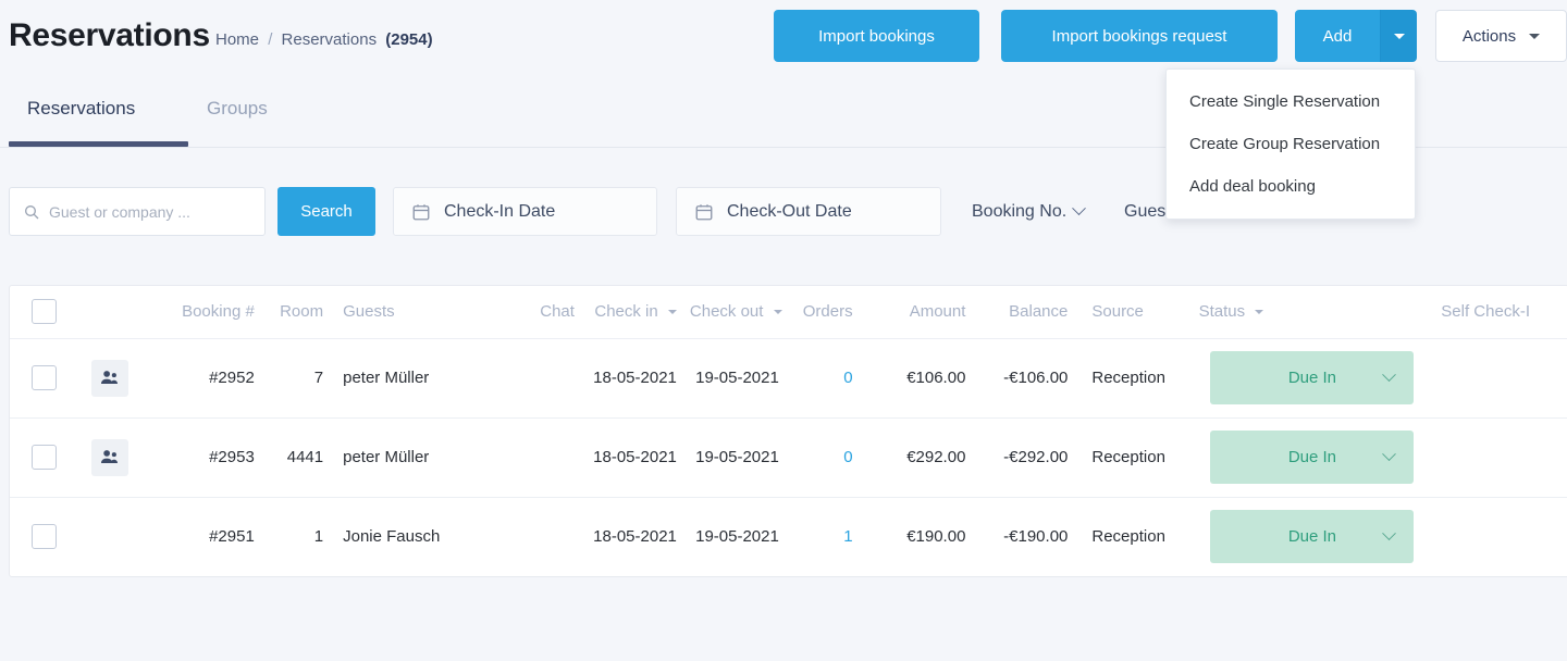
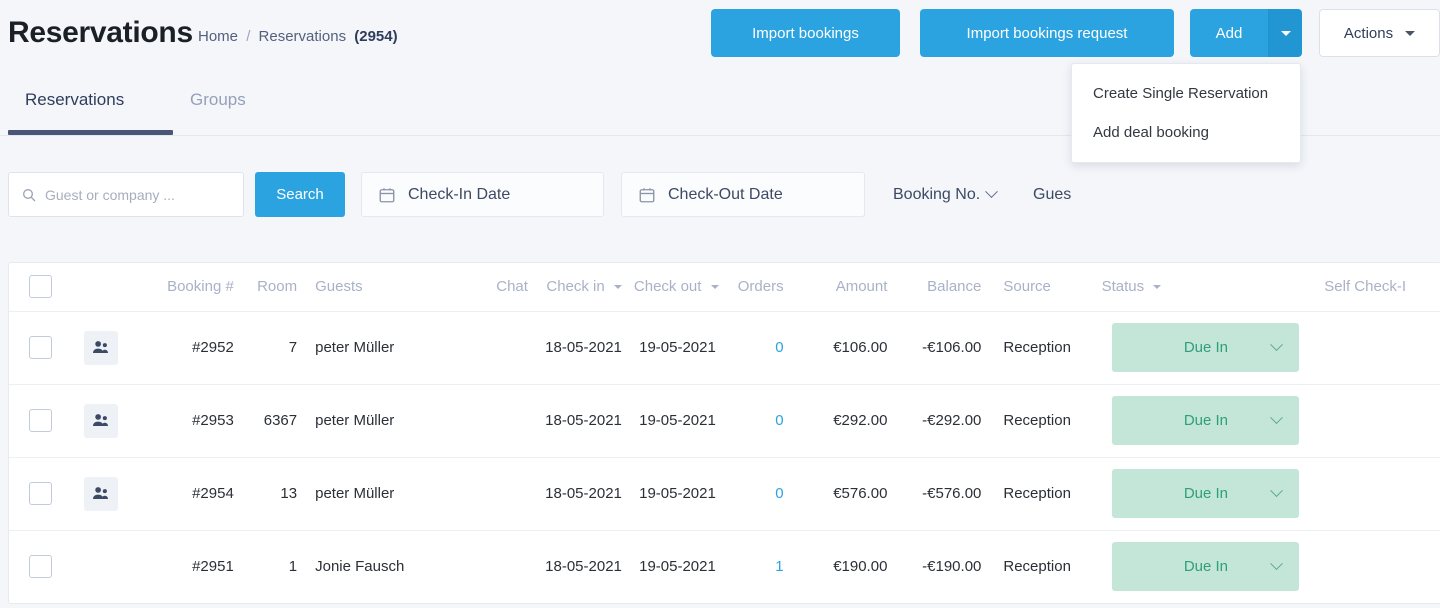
  Reservations
  Home / Reservations (2954)
  Import bookings
  Import bookings request
  Add
  Actions
  Create Single Reservation
- Create Group Reservation
  Add deal booking
  Reservations
  Groups
  Guest or company ...
  Search
  Check-In Date
  Check-Out Date
  Booking No.
  Gues
  		Booking #	Room	Guests	Chat	Check in	Check out	Orders	Amount	Balance	Source	Status	Self Check-I
  		#2952	7	peter Müller		18-05-2021	19-05-2021	0	€106.00	-€106.00	Reception	Due In
- 		#2953	4441	peter Müller		18-05-2021	19-05-2021	0	€292.00	-€292.00	Reception	Due In
+ 		#2953	6367	peter Müller		18-05-2021	19-05-2021	0	€292.00	-€292.00	Reception	Due In
+ 		#2954	13	peter Müller		18-05-2021	19-05-2021	0	€576.00	-€576.00	Reception	Due In
  		#2951	1	Jonie Fausch		18-05-2021	19-05-2021	1	€190.00	-€190.00	Reception	Due In
